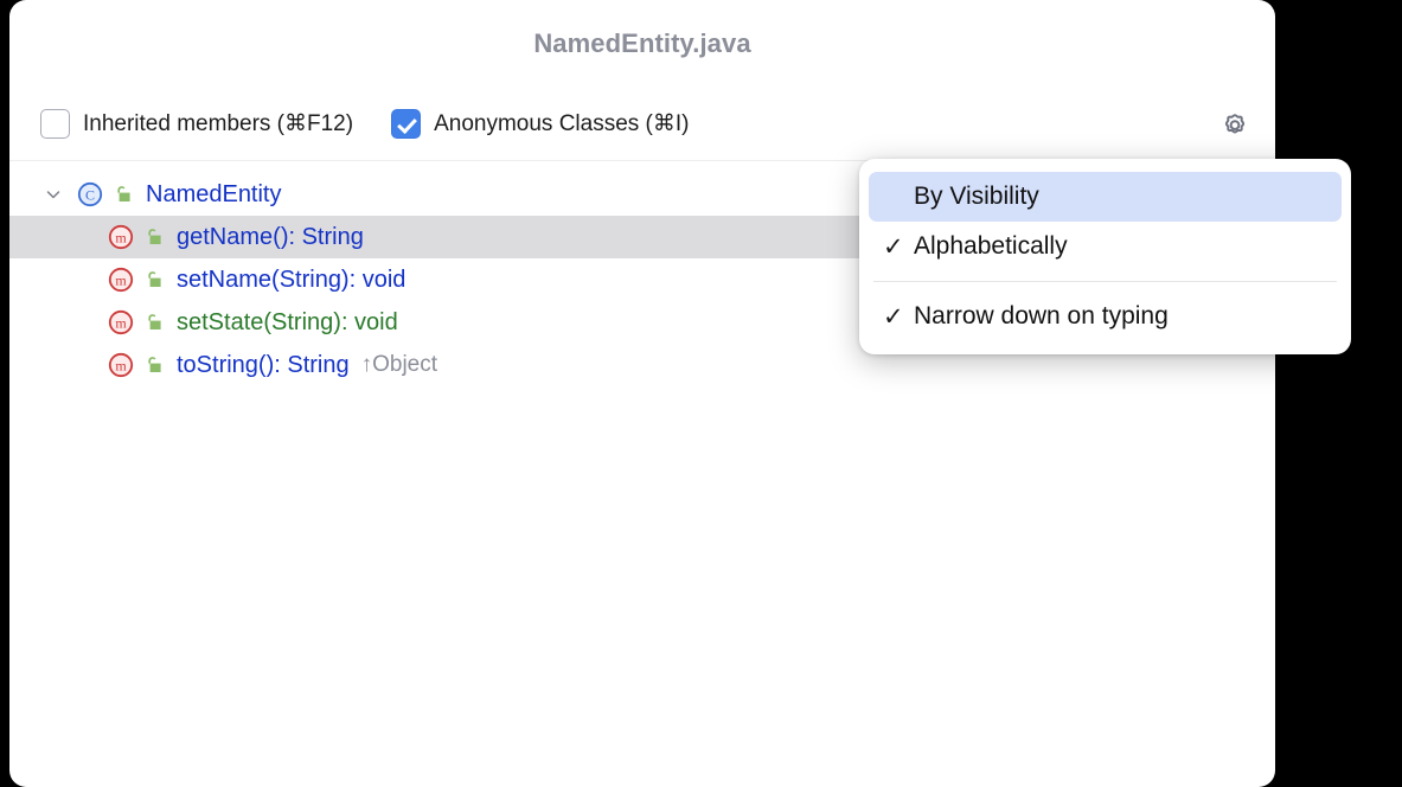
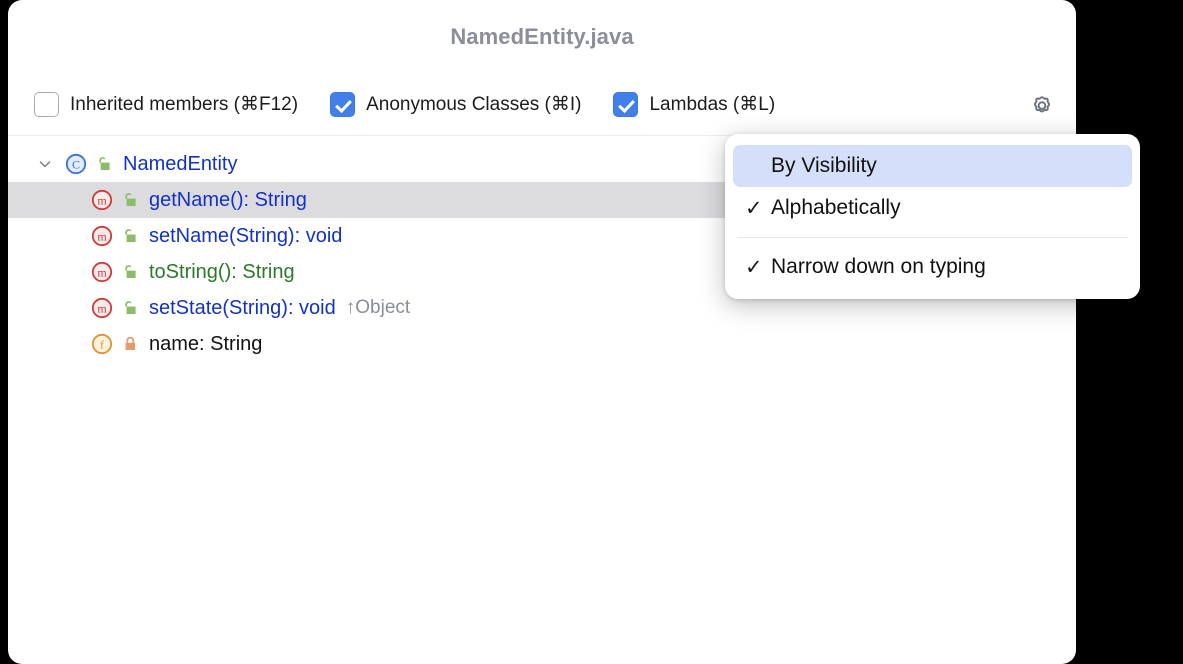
  NamedEntity.java
  Inherited members (⌘F12)
  Anonymous Classes (⌘I)
+ Lambdas (⌘L)
  C
  NamedEntity
  m
  getName(): String
  m
  setName(String): void
  m
- setState(String): void
+ toString(): String
  m
- toString(): String
+ setState(String): void
  ↑Object
+ f
+ name: String
  By Visibility
  ✓
  Alphabetically
  ✓
  Narrow down on typing
